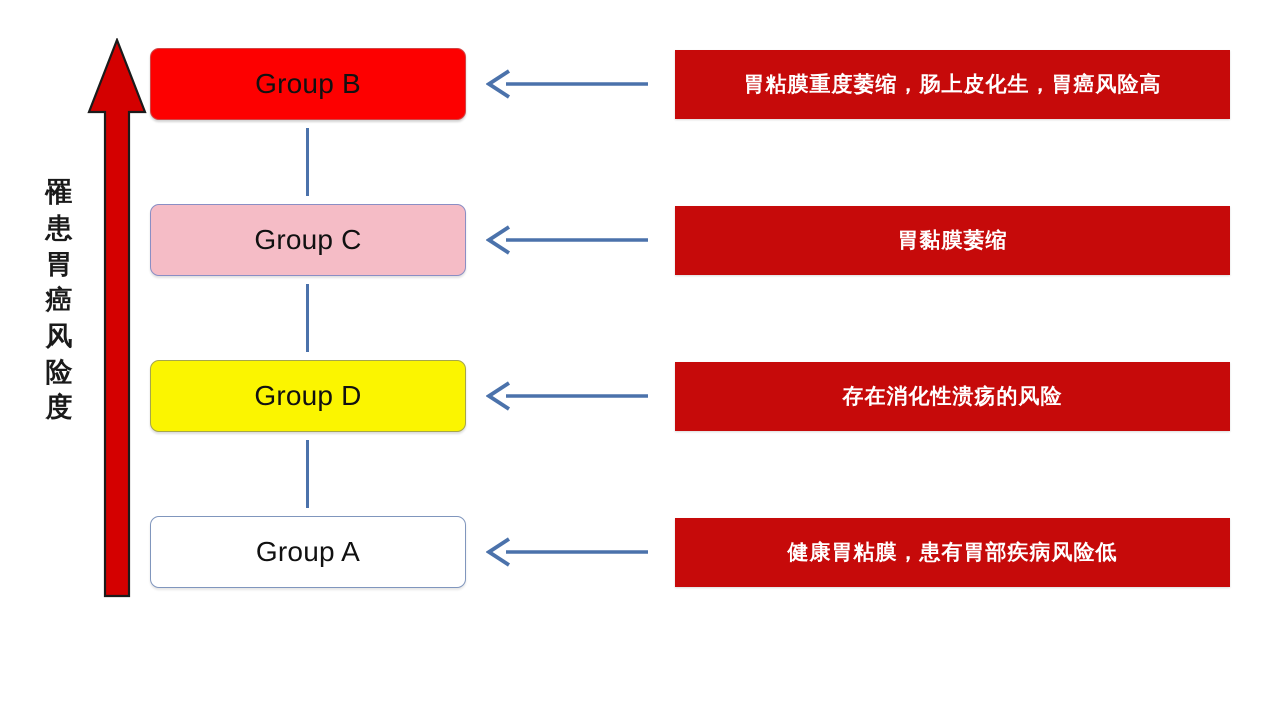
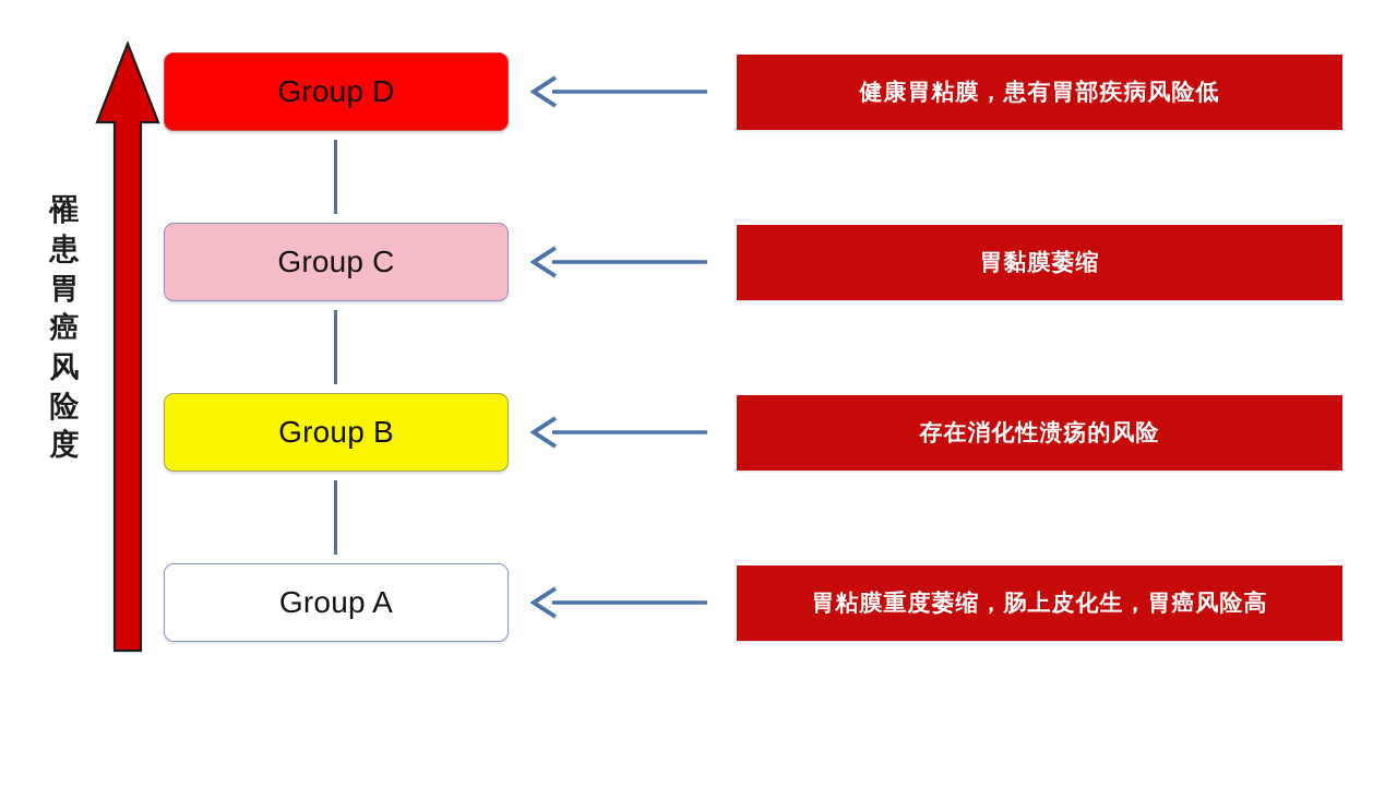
  罹患胃癌风险度
- Group B
+ Group D
  Group C
- Group D
+ Group B
  Group A
- 胃粘膜重度萎缩，肠上皮化生，胃癌风险高
+ 健康胃粘膜，患有胃部疾病风险低
  胃黏膜萎缩
  存在消化性溃疡的风险
- 健康胃粘膜，患有胃部疾病风险低
+ 胃粘膜重度萎缩，肠上皮化生，胃癌风险高
